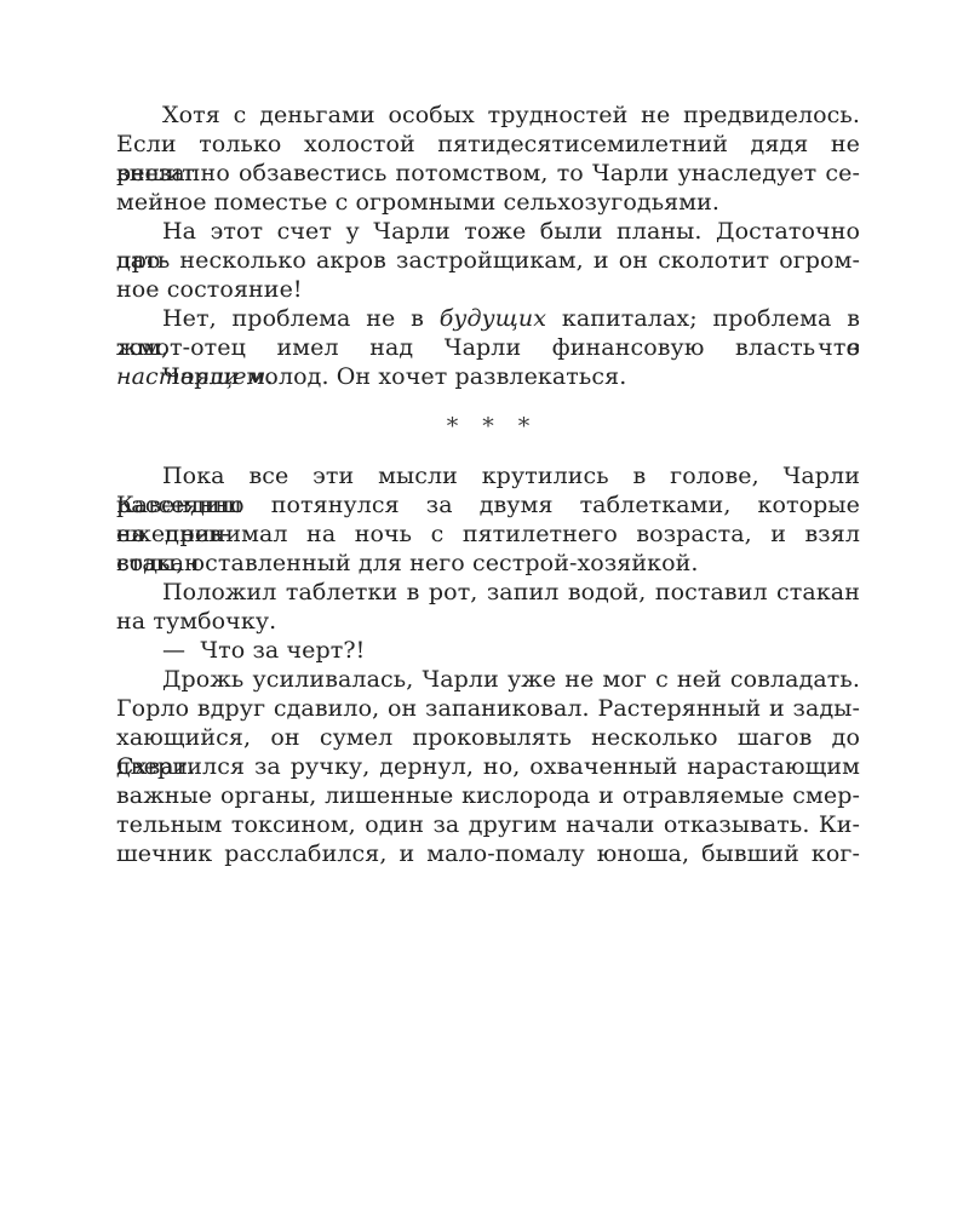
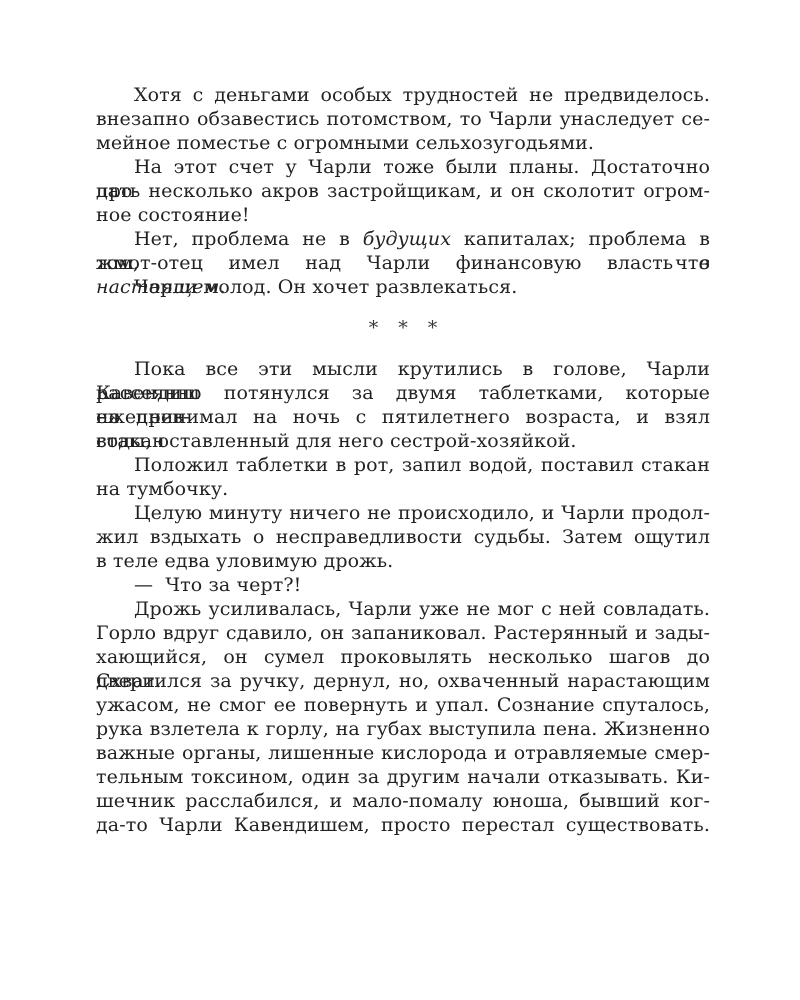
  Хотя с деньгами особых трудностей не предвиделось.
- Если только холостой пятидесятисемилетний дядя не решит
  внезапно обзавестись потомством, то Чарли унаследует се-
  мейное поместье с огромными сельхозугодьями.
  На этот счет у Чарли тоже были планы. Достаточно про-
  дать несколько акров застройщикам, и он сколотит огром-
  ное состояние!
  Нет, проблема не в будущих капиталах; проблема в том, что
  жмот-отец имел над Чарли финансовую власть в настоящем.
  Чарли молод. Он хочет развлекаться.
  * * *
  Пока все эти мысли крутились в голове, Чарли Кавендиш
  рассеянно потянулся за двумя таблетками, которые ежеднев-
  но принимал на ночь с пятилетнего возраста, и взял стакан
  воды, оставленный для него сестрой-хозяйкой.
  Положил таблетки в рот, запил водой, поставил стакан
  на тумбочку.
+ Целую минуту ничего не происходило, и Чарли продол-
+ жил вздыхать о несправедливости судьбы. Затем ощутил
+ в теле едва уловимую дрожь.
  — Что за черт?!
  Дрожь усиливалась, Чарли уже не мог с ней совладать.
  Горло вдруг сдавило, он запаниковал. Растерянный и зады-
  хающийся, он сумел проковылять несколько шагов до двери.
  Схватился за ручку, дернул, но, охваченный нарастающим
+ ужасом, не смог ее повернуть и упал. Сознание спуталось,
+ рука взлетела к горлу, на губах выступила пена. Жизненно
  важные органы, лишенные кислорода и отравляемые смер-
  тельным токсином, один за другим начали отказывать. Ки-
  шечник расслабился, и мало-помалу юноша, бывший ког-
+ да-то Чарли Кавендишем, просто перестал существовать.
